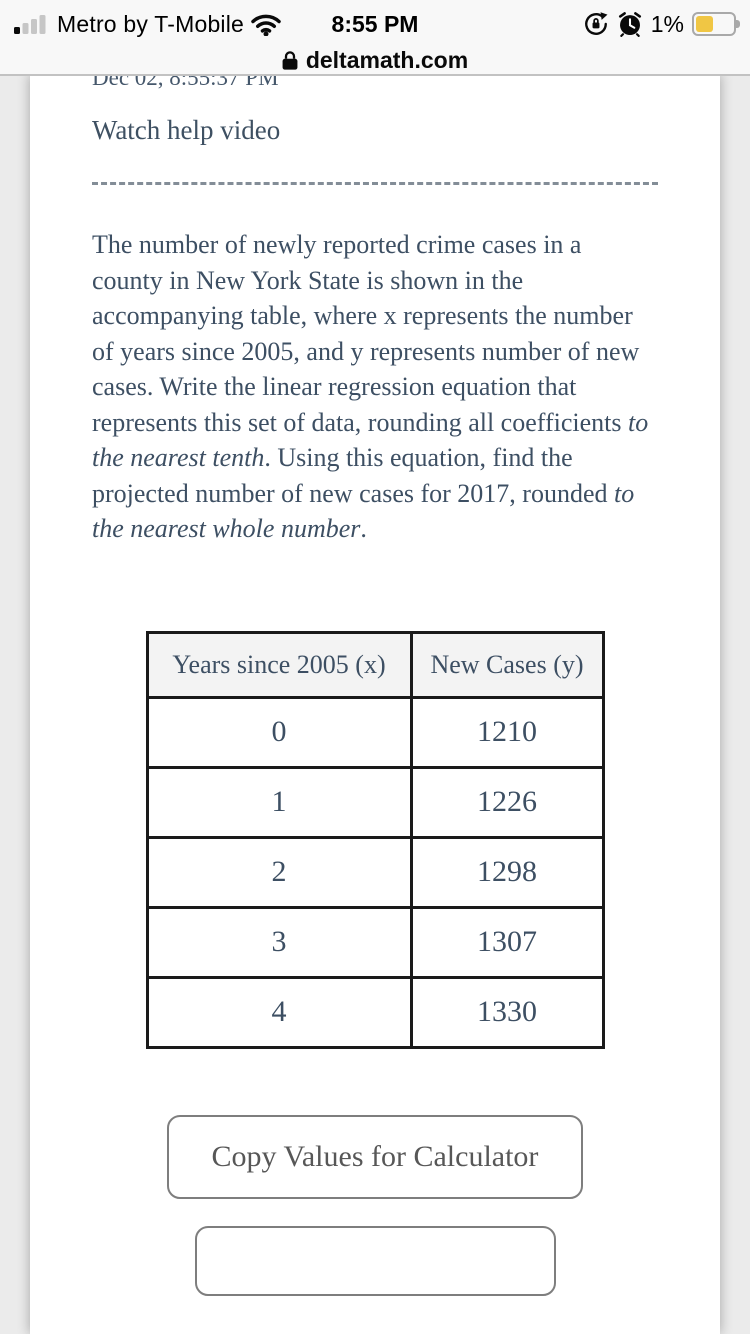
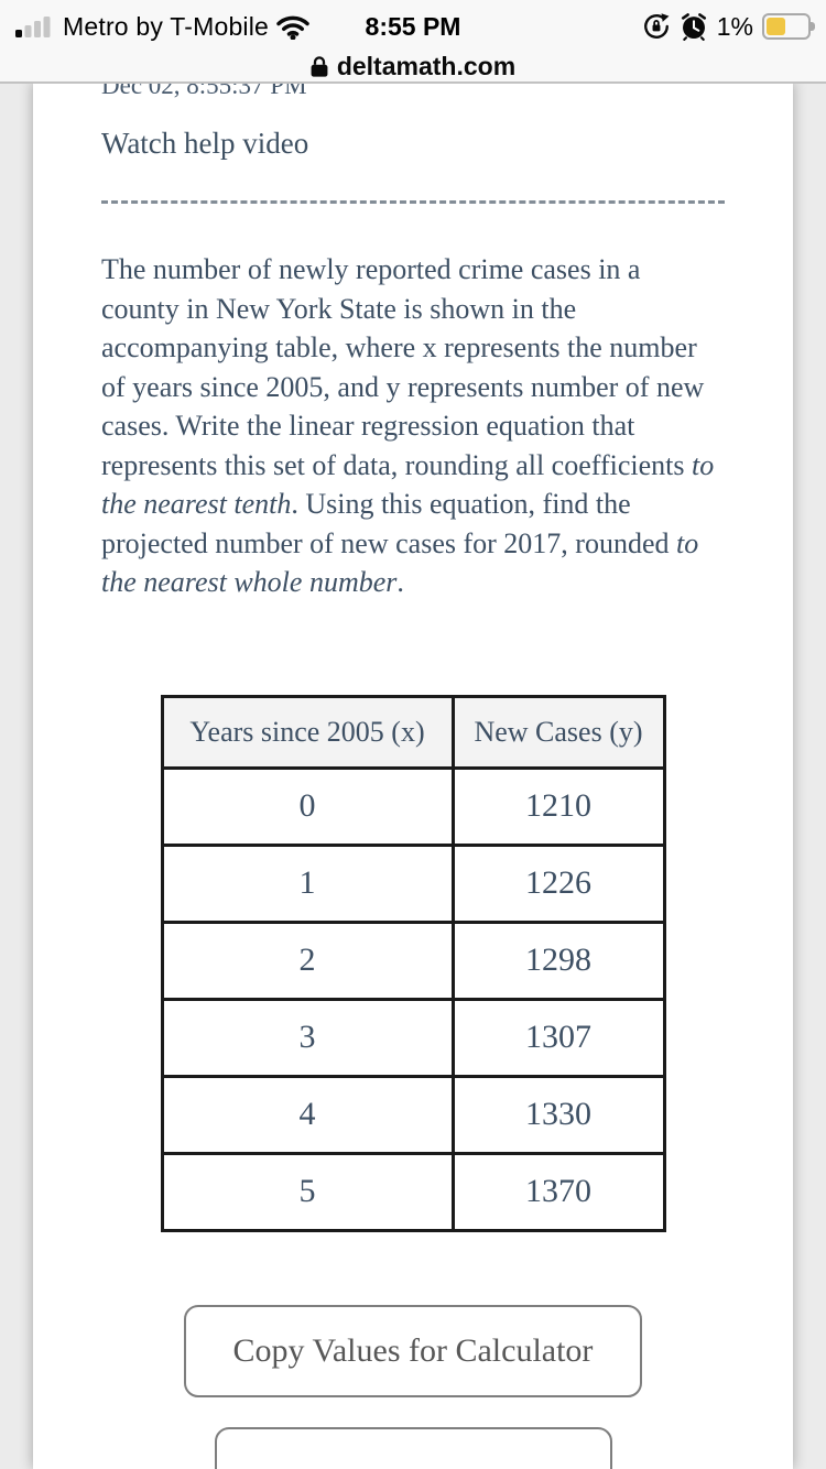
  Metro by T-Mobile
  8:55 PM
  1%
  deltamath.com
  Dec 02, 8:55:37 PM
  Watch help video
  The number of newly reported crime cases in a county in New York State is shown in the accompanying table, where x represents the number of years since 2005, and y represents number of new cases. Write the linear regression equation that represents this set of data, rounding all coefficients to the nearest tenth. Using this equation, find the projected number of new cases for 2017, rounded to the nearest whole number.
  Years since 2005 (x)	New Cases (y)
  0	1210
  1	1226
  2	1298
  3	1307
  4	1330
+ 5	1370
  Copy Values for Calculator
